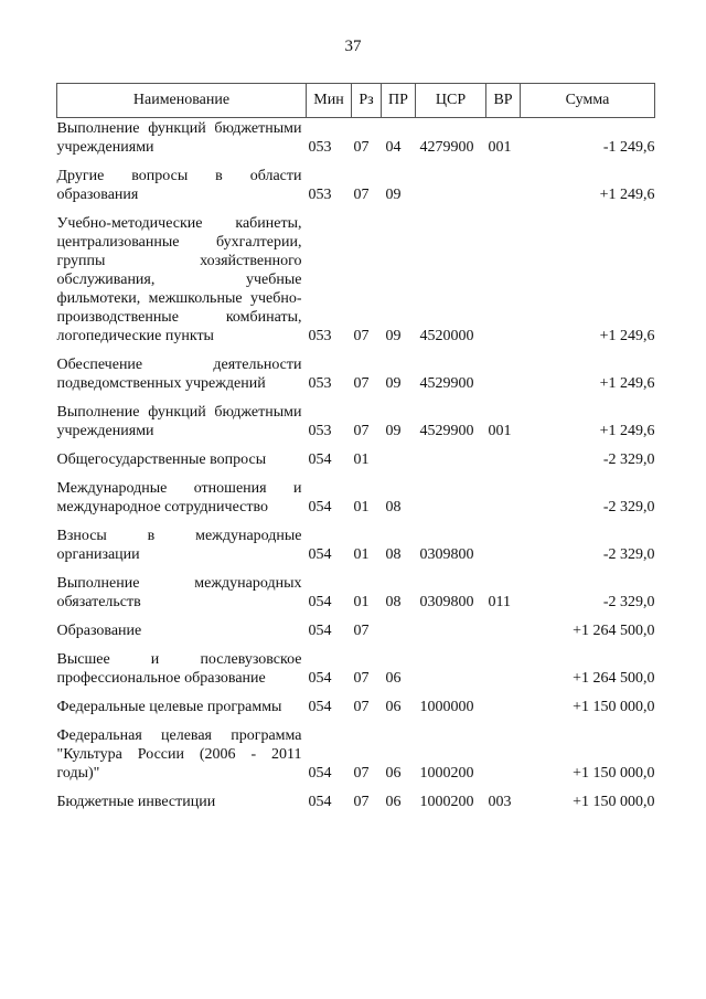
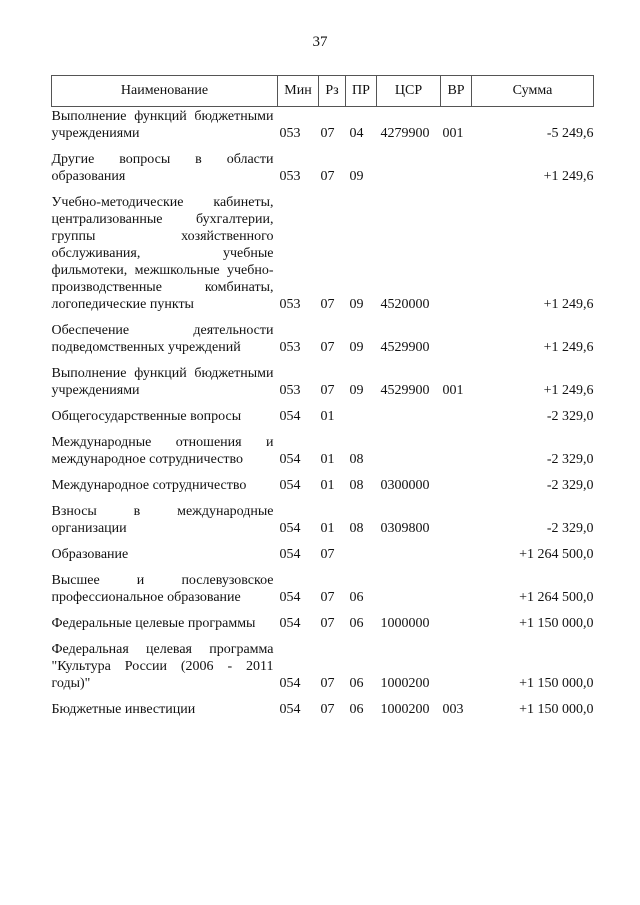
  37
  Наименование	Мин	Рз	ПР	ЦСР	ВР	Сумма
- Выполнение функций бюджетными учреждениями	053	07	04	4279900	001	-1 249,6
+ Выполнение функций бюджетными учреждениями	053	07	04	4279900	001	-5 249,6
  Другие вопросы в области образования	053	07	09			+1 249,6
  Учебно-методические кабинеты, централизованные бухгалтерии, группы хозяйственного обслуживания, учебные фильмотеки, межшкольные учебно-производственные комбинаты, логопедические пункты	053	07	09	4520000		+1 249,6
  Обеспечение деятельности подведомственных учреждений	053	07	09	4529900		+1 249,6
  Выполнение функций бюджетными учреждениями	053	07	09	4529900	001	+1 249,6
  Общегосударственные вопросы	054	01				-2 329,0
  Международные отношения и международное сотрудничество	054	01	08			-2 329,0
+ Международное сотрудничество	054	01	08	0300000		-2 329,0
  Взносы в международные организации	054	01	08	0309800		-2 329,0
- Выполнение международных обязательств	054	01	08	0309800	011	-2 329,0
  Образование	054	07				+1 264 500,0
  Высшее и послевузовское профессиональное образование	054	07	06			+1 264 500,0
  Федеральные целевые программы	054	07	06	1000000		+1 150 000,0
  Федеральная целевая программа "Культура России (2006 - 2011 годы)"	054	07	06	1000200		+1 150 000,0
  Бюджетные инвестиции	054	07	06	1000200	003	+1 150 000,0
